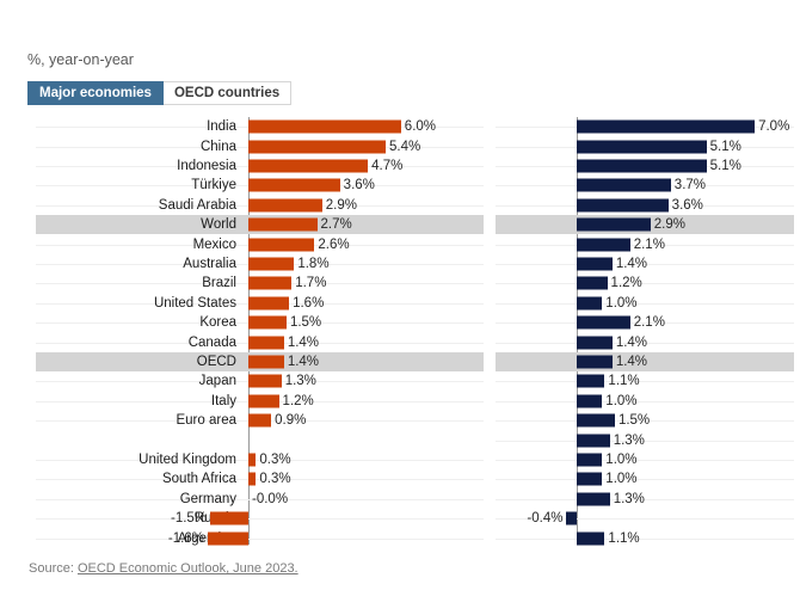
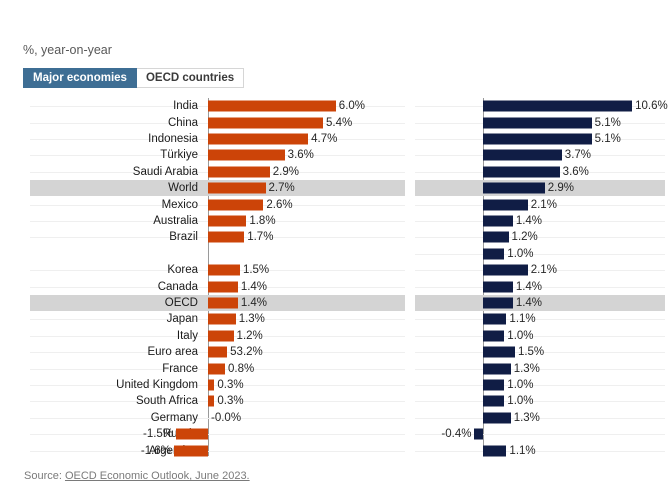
  %, year-on-year
  Major economies
  OECD countries
  India
  6.0%
  China
  5.4%
  Indonesia
  4.7%
  Türkiye
  3.6%
  Saudi Arabia
  2.9%
  World
  2.7%
  Mexico
  2.6%
  Australia
  1.8%
  Brazil
  1.7%
- United States
- 1.6%
  Korea
  1.5%
  Canada
  1.4%
  OECD
  1.4%
  Japan
  1.3%
  Italy
  1.2%
  Euro area
- 0.9%
+ 53.2%
+ France
+ 0.8%
  United Kingdom
  0.3%
  South Africa
  0.3%
  Germany
  -0.0%
  -1.5%
  -1.6%
- 7.0%
+ 10.6%
  5.1%
  5.1%
  3.7%
  3.6%
  2.9%
  2.1%
  1.4%
  1.2%
  1.0%
  2.1%
  1.4%
  1.4%
  1.1%
  1.0%
  1.5%
  1.3%
  1.0%
  1.0%
  1.3%
  -0.4%
  1.1%
  Source: OECD Economic Outlook, June 2023.
